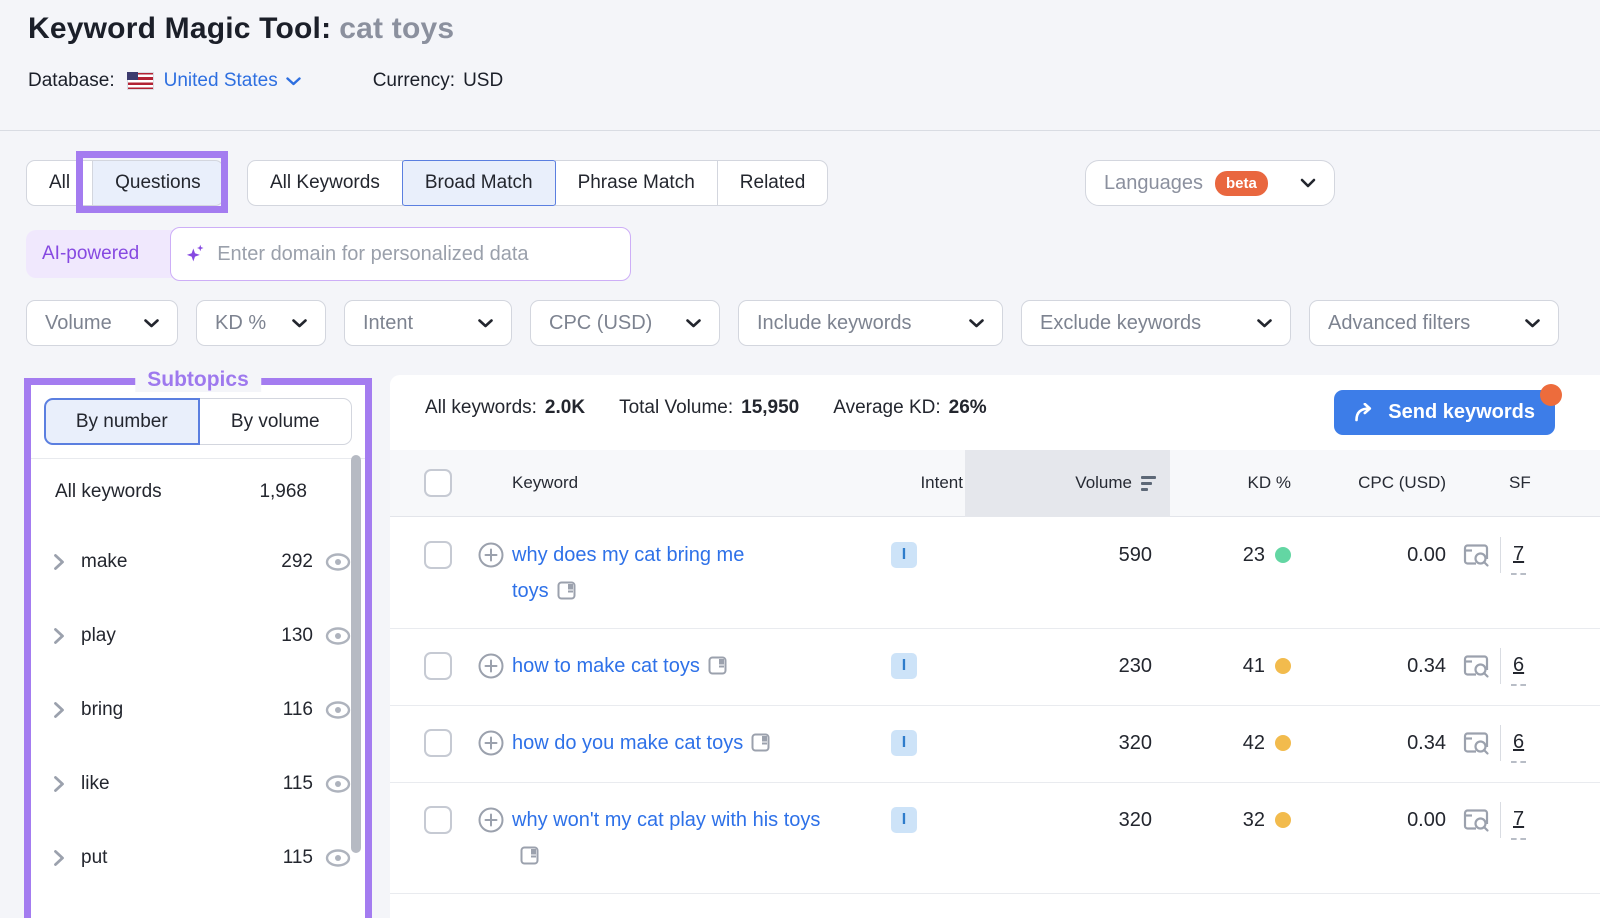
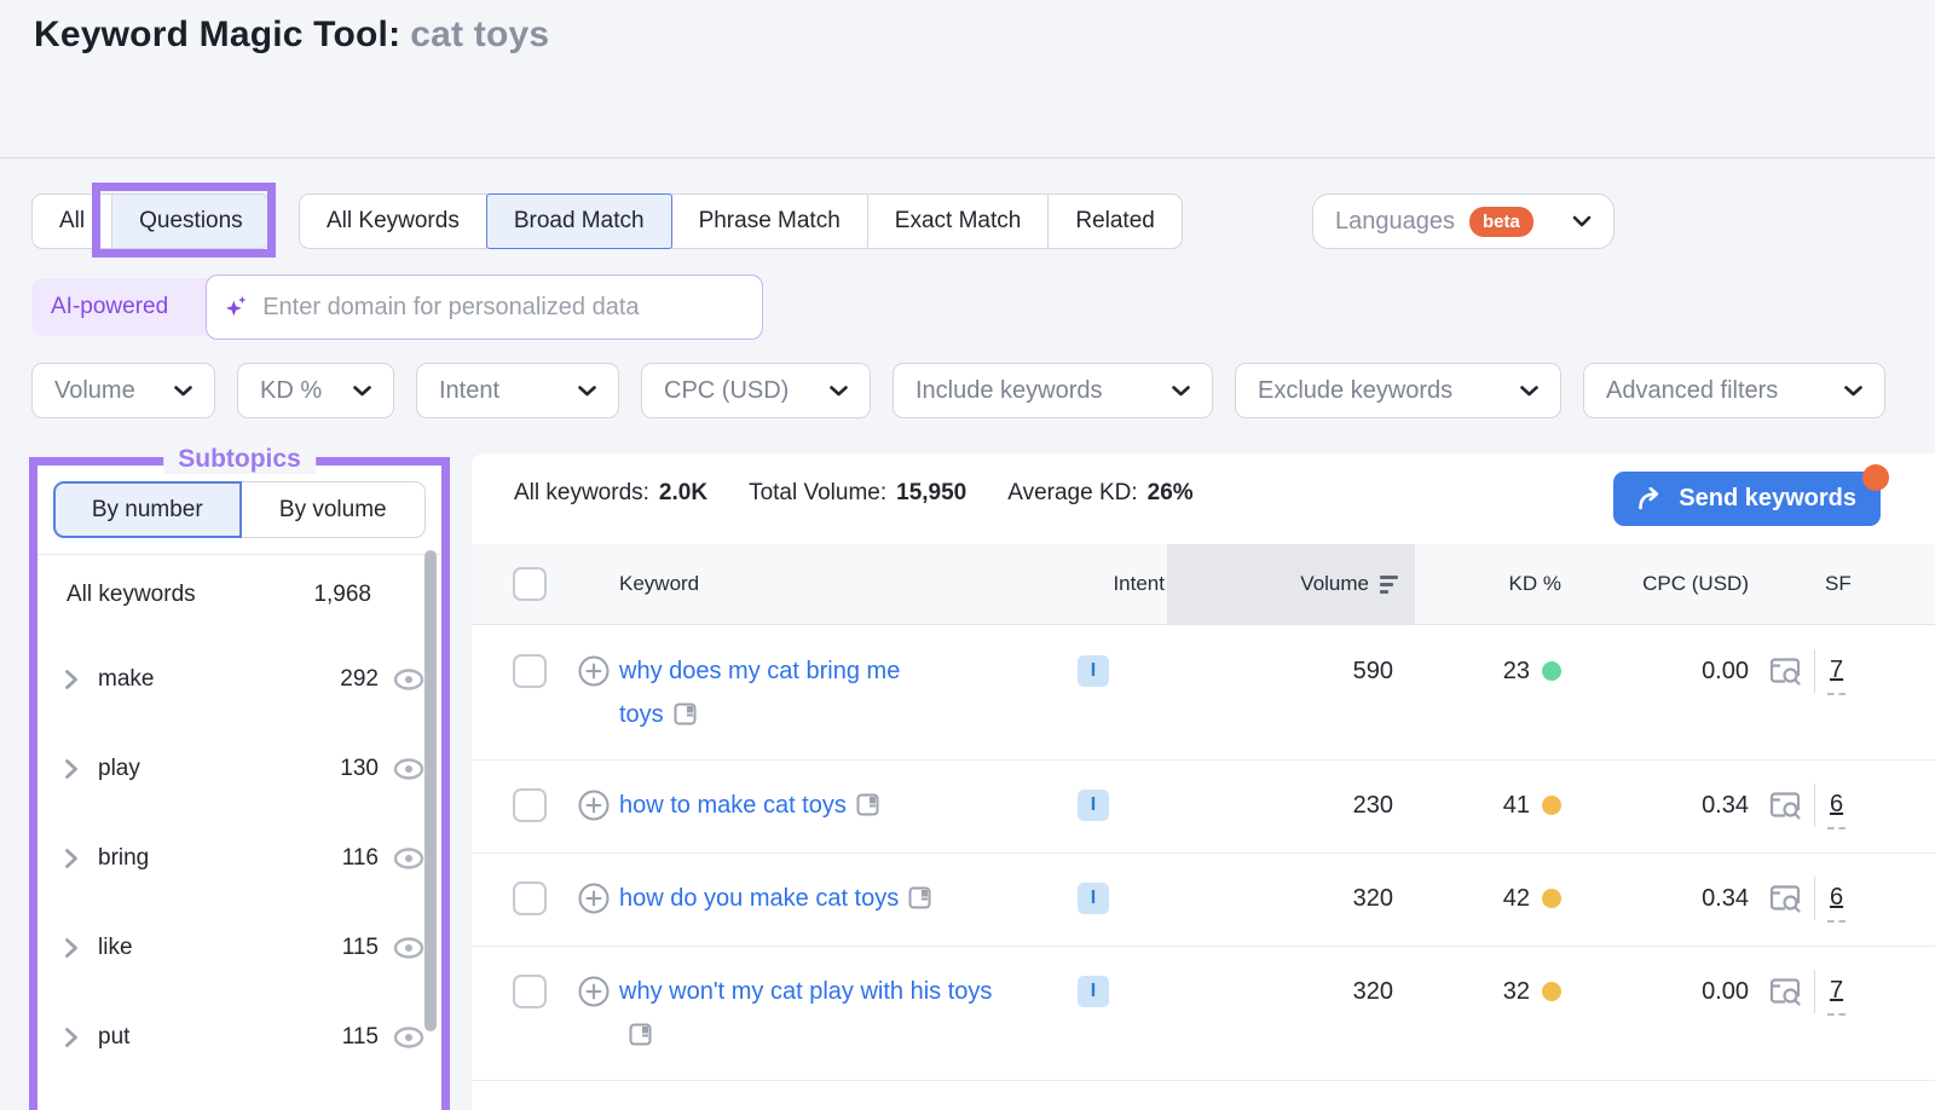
  Keyword Magic Tool: cat toys
- Database:
- United States
- Currency:
- USD
  All
  Questions
  All Keywords
  Broad Match
  Phrase Match
+ Exact Match
  Related
  Languages
  beta
  AI-powered
  Enter domain for personalized data
  Volume
  KD %
  Intent
  CPC (USD)
  Include keywords
  Exclude keywords
  Advanced filters
  Subtopics
  By number
  By volume
  All keywords
  1,968
  make
  292
  play
  130
  bring
  116
  like
  115
  put
  115
  All keywords:
  2.0K
  Total Volume:
  15,950
  Average KD:
  26%
  Send keywords
  Keyword
  Intent
  Volume
  KD %
  CPC (USD)
  SF
  why does my cat bring me toys
  I
  590
  23
  0.00
  7
  how to make cat toys
  I
  230
  41
  0.34
  6
  how do you make cat toys
  I
  320
  42
  0.34
  6
  why won't my cat play with his toys
  I
  320
  32
  0.00
  7
